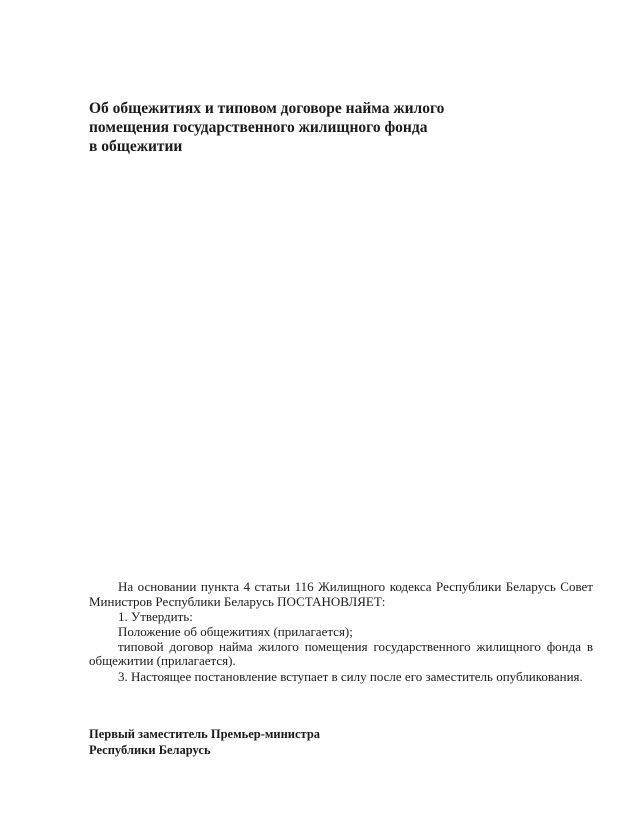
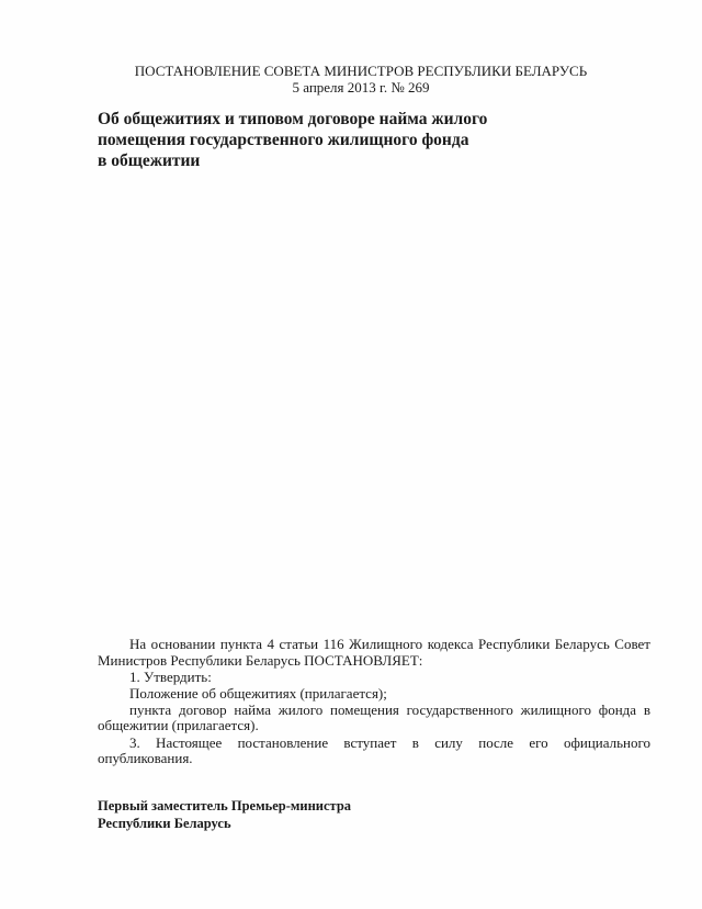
+ ПОСТАНОВЛЕНИЕ СОВЕТА МИНИСТРОВ РЕСПУБЛИКИ БЕЛАРУСЬ
+ 5 апреля 2013 г. № 269
  Об общежитиях и типовом договоре найма жилого
  помещения государственного жилищного фонда
  в общежитии
  На основании пункта 4 статьи 116 Жилищного кодекса Республики Беларусь Совет Министров Республики Беларусь ПОСТАНОВЛЯЕТ:
  1. Утвердить:
  Положение об общежитиях (прилагается);
- типовой договор найма жилого помещения государственного жилищного фонда в общежитии (прилагается).
+ пункта договор найма жилого помещения государственного жилищного фонда в общежитии (прилагается).
- 3. Настоящее постановление вступает в силу после его заместитель опубликования.
+ 3. Настоящее постановление вступает в силу после его официального опубликования.
  Первый заместитель Премьер-министра
  Республики Беларусь
